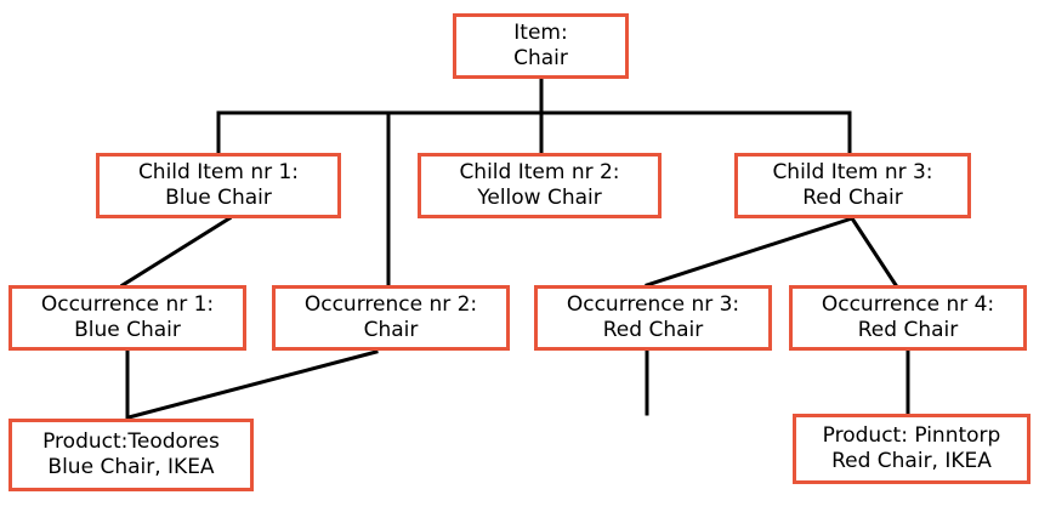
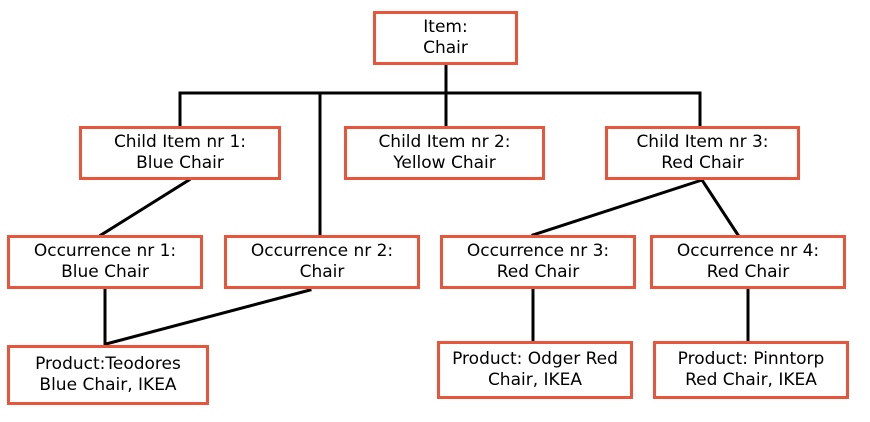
  Item:
  Chair
  Child Item nr 1:
  Blue Chair
  Child Item nr 2:
  Yellow Chair
  Child Item nr 3:
  Red Chair
  Occurrence nr 1:
  Blue Chair
  Occurrence nr 2:
  Chair
  Occurrence nr 3:
  Red Chair
  Occurrence nr 4:
  Red Chair
  Product:Teodores
  Blue Chair, IKEA
+ Product: Odger Red
+ Chair, IKEA
  Product: Pinntorp
  Red Chair, IKEA
